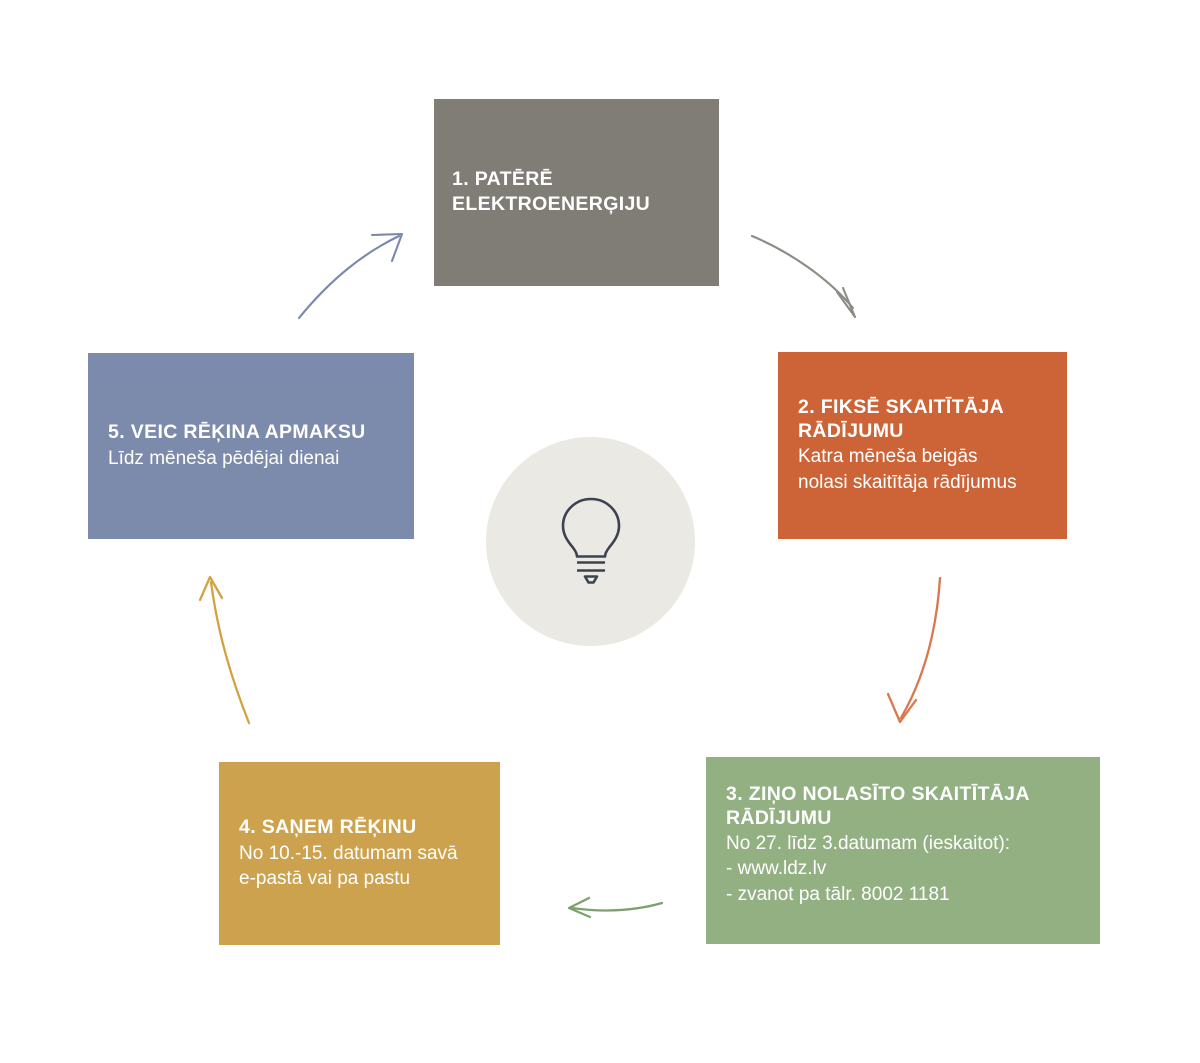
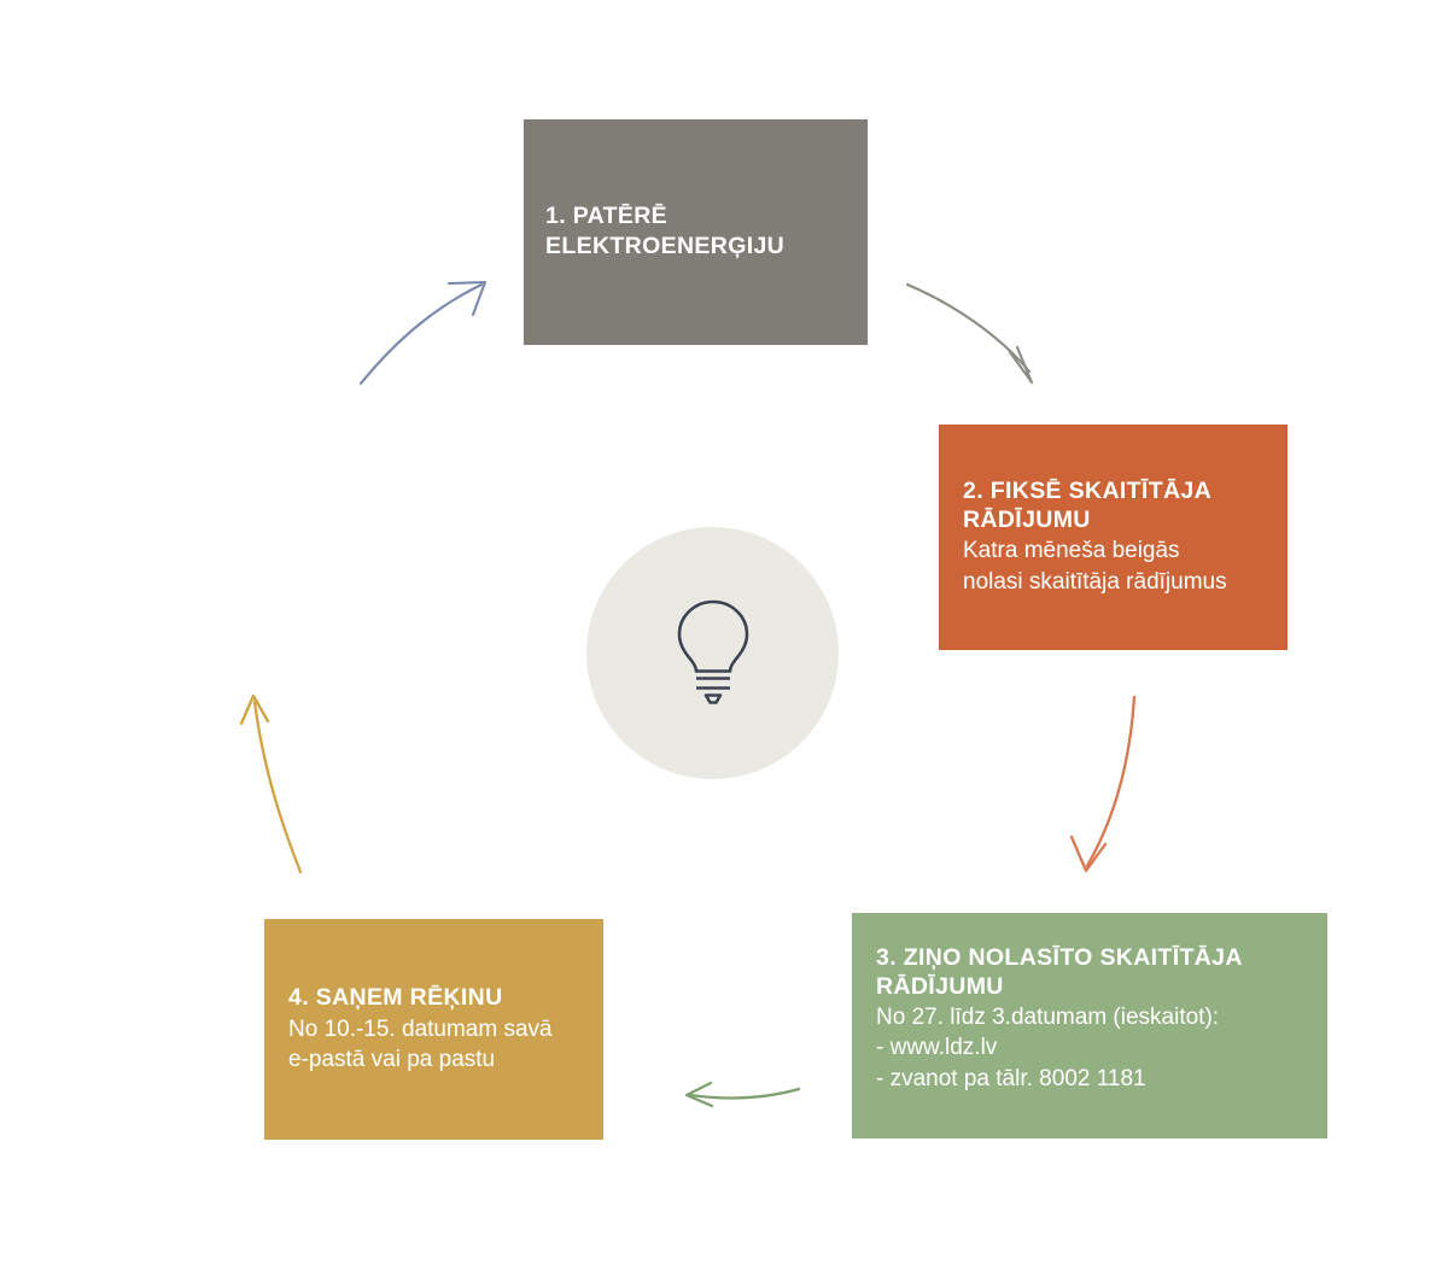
  1. PATĒRĒ
  ELEKTROENERĢIJU
  2. FIKSĒ SKAITĪTĀJA
  RĀDĪJUMU
  Katra mēneša beigās
  nolasi skaitītāja rādījumus
  3. ZIŅO NOLASĪTO SKAITĪTĀJA
  RĀDĪJUMU
  No 27. līdz 3.datumam (ieskaitot):
  - www.ldz.lv
  - zvanot pa tālr. 8002 1181
  4. SAŅEM RĒĶINU
  No 10.-15. datumam savā
  e-pastā vai pa pastu
- 5. VEIC RĒĶINA APMAKSU
- Līdz mēneša pēdējai dienai
